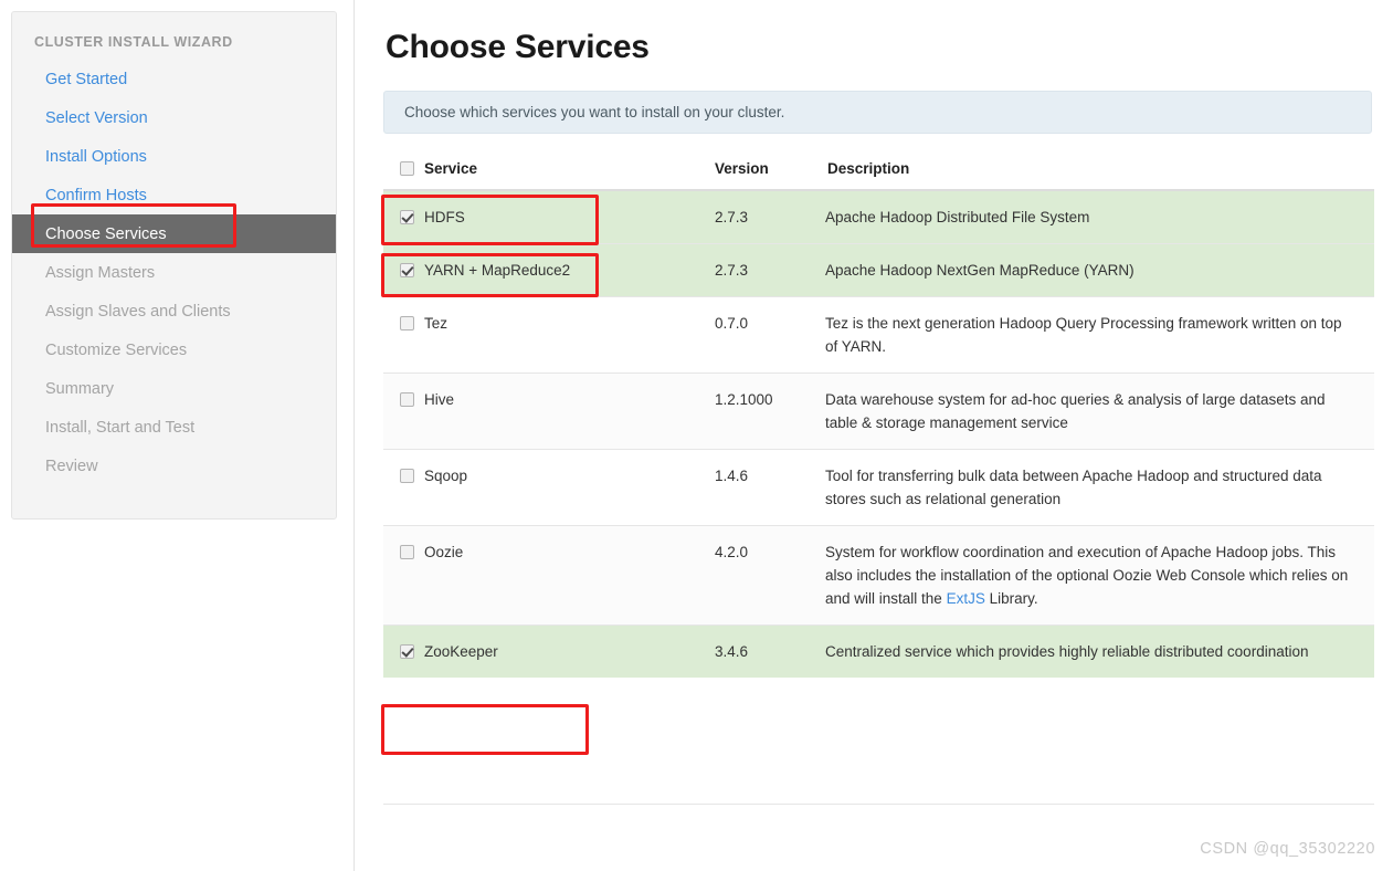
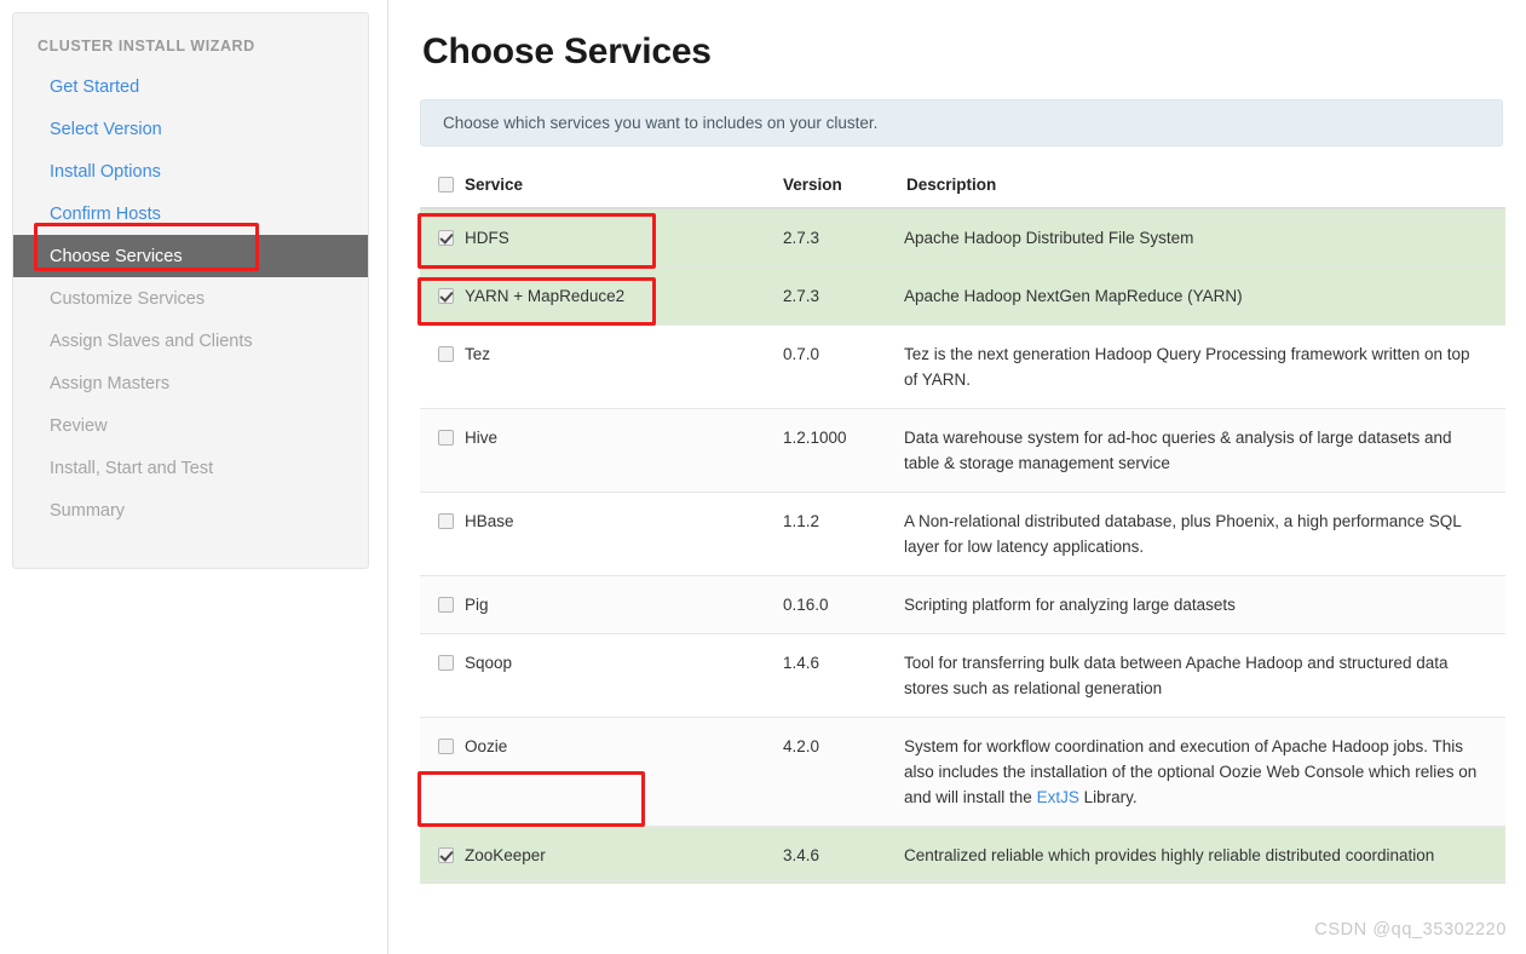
  CLUSTER INSTALL WIZARD
  Get Started
  Select Version
  Install Options
  Confirm Hosts
  Choose Services
- Assign Masters
+ Customize Services
  Assign Slaves and Clients
- Customize Services
+ Assign Masters
- Summary
+ Review
  Install, Start and Test
- Review
+ Summary
  Choose Services
- Choose which services you want to install on your cluster.
+ Choose which services you want to includes on your cluster.
  Service	Version	Description
  HDFS	2.7.3	Apache Hadoop Distributed File System
  YARN + MapReduce2	2.7.3	Apache Hadoop NextGen MapReduce (YARN)
  Tez	0.7.0	Tez is the next generation Hadoop Query Processing framework written on top of YARN.
  Hive	1.2.1000	Data warehouse system for ad-hoc queries & analysis of large datasets and table & storage management service
+ HBase	1.1.2	A Non-relational distributed database, plus Phoenix, a high performance SQL layer for low latency applications.
+ Pig	0.16.0	Scripting platform for analyzing large datasets
  Sqoop	1.4.6	Tool for transferring bulk data between Apache Hadoop and structured data stores such as relational generation
  Oozie	4.2.0	System for workflow coordination and execution of Apache Hadoop jobs. This also includes the installation of the optional Oozie Web Console which relies on and will install the ExtJS Library.
- ZooKeeper	3.4.6	Centralized service which provides highly reliable distributed coordination
+ ZooKeeper	3.4.6	Centralized reliable which provides highly reliable distributed coordination
  CSDN @qq_35302220
